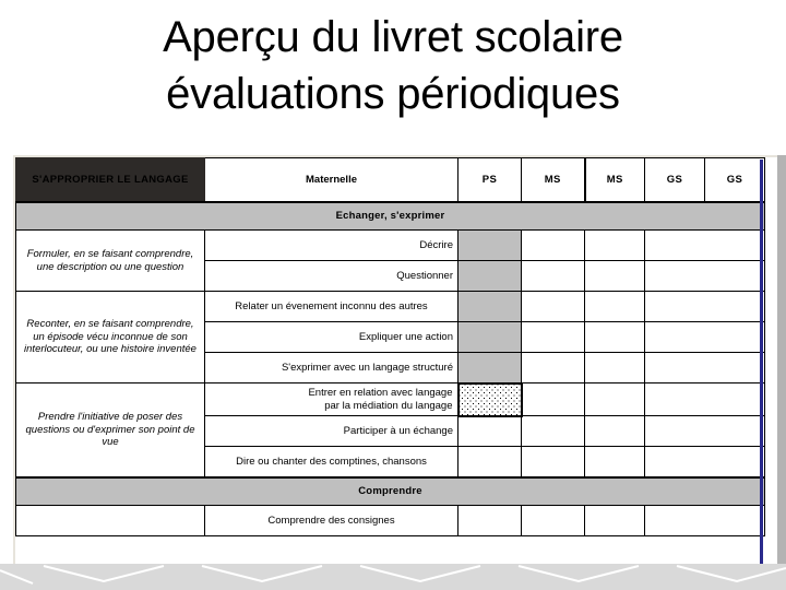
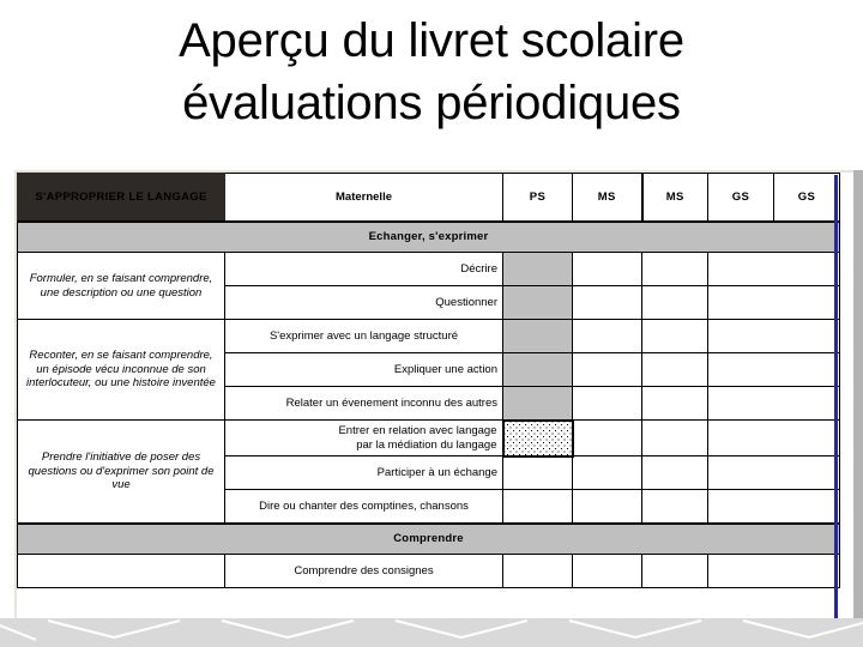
  Aperçu du livret scolaire
  évaluations périodiques
  S'APPROPRIER LE LANGAGE	Maternelle	PS	MS	MS	GS	GS
  Echanger, s'exprimer
  Formuler, en se faisant comprendre, une description ou une question	Décrire
  Questionner
- Reconter, en se faisant comprendre, un épisode vécu inconnue de son interlocuteur, ou une histoire inventée	Relater un évenement inconnu des autres
+ Reconter, en se faisant comprendre, un épisode vécu inconnue de son interlocuteur, ou une histoire inventée	S'exprimer avec un langage structuré
  Expliquer une action
- S'exprimer avec un langage structuré
+ Relater un évenement inconnu des autres
  Prendre l'initiative de poser des questions ou d'exprimer son point de vue	Entrer en relation avec langage par la médiation du langage
  Participer à un échange
  Dire ou chanter des comptines, chansons
  Comprendre
  	Comprendre des consignes
